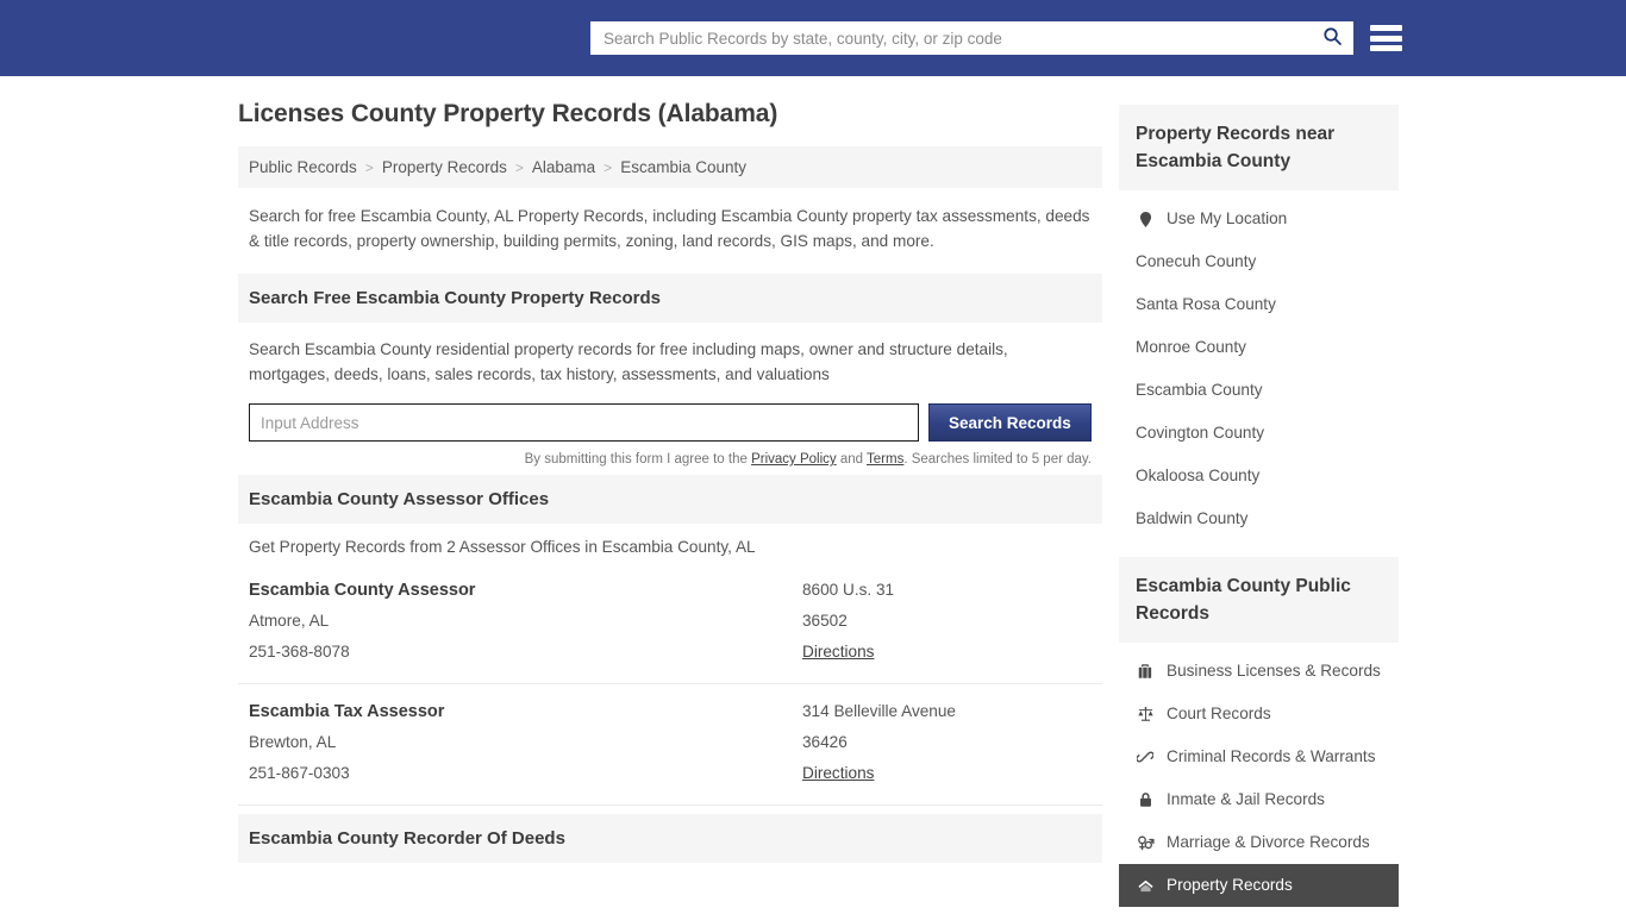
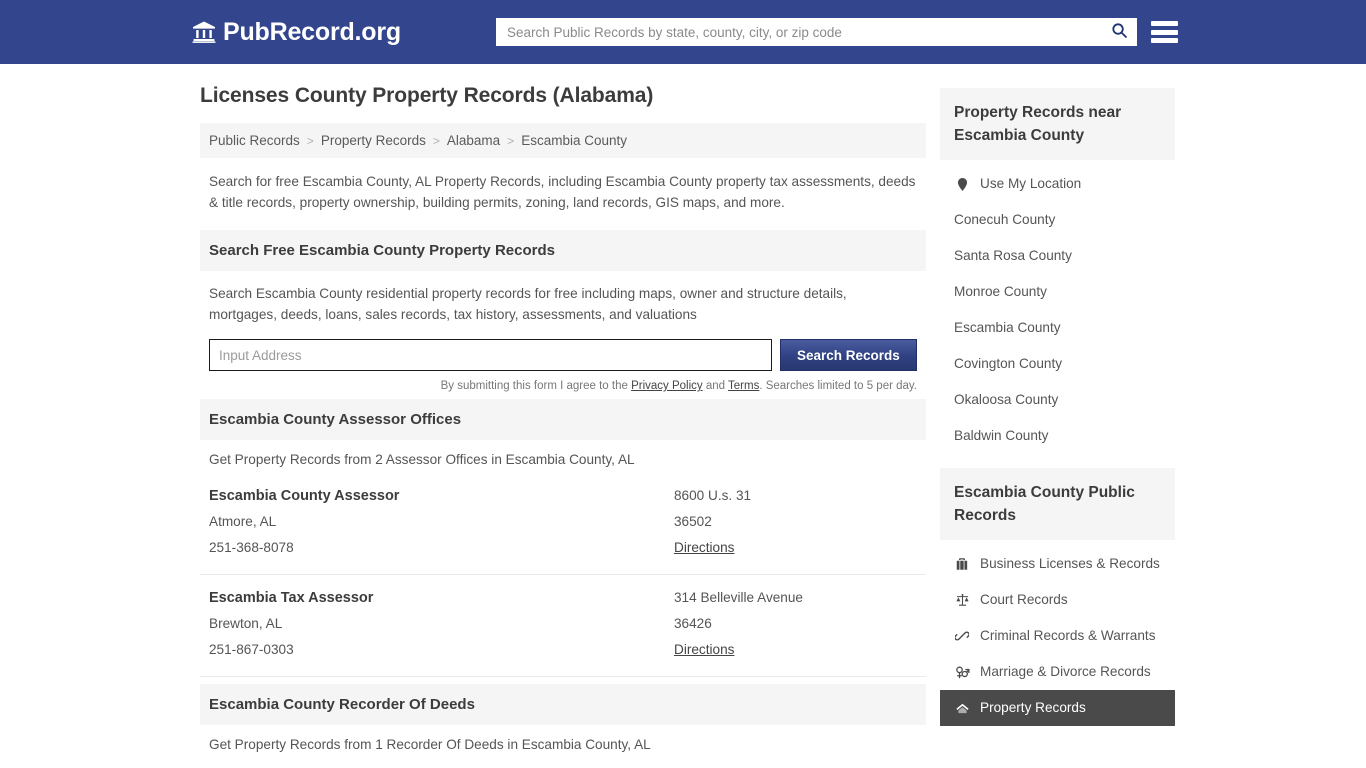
+ PubRecord.org
  Search Public Records by state, county, city, or zip code
  Licenses County Property Records (Alabama)
  Public Records
  >
  Property Records
  >
  Alabama
  >
  Escambia County
  Search for free Escambia County, AL Property Records, including Escambia County property tax assessments, deeds & title records, property ownership, building permits, zoning, land records, GIS maps, and more.
  Search Free Escambia County Property Records
  Search Escambia County residential property records for free including maps, owner and structure details, mortgages, deeds, loans, sales records, tax history, assessments, and valuations
  Input Address
  Search Records
  By submitting this form I agree to the Privacy Policy and Terms. Searches limited to 5 per day.
  Escambia County Assessor Offices
  Get Property Records from 2 Assessor Offices in Escambia County, AL
  Escambia County Assessor
  Atmore, AL
  251-368-8078
  8600 U.s. 31
  36502
  Directions
  Escambia Tax Assessor
  Brewton, AL
  251-867-0303
  314 Belleville Avenue
  36426
  Directions
  Escambia County Recorder Of Deeds
+ Get Property Records from 1 Recorder Of Deeds in Escambia County, AL
  Property Records near Escambia County
  Use My Location
  Conecuh County
  Santa Rosa County
  Monroe County
  Escambia County
  Covington County
  Okaloosa County
  Baldwin County
  Escambia County Public Records
  Business Licenses & Records
  Court Records
  Criminal Records & Warrants
- Inmate & Jail Records
  Marriage & Divorce Records
  Property Records
